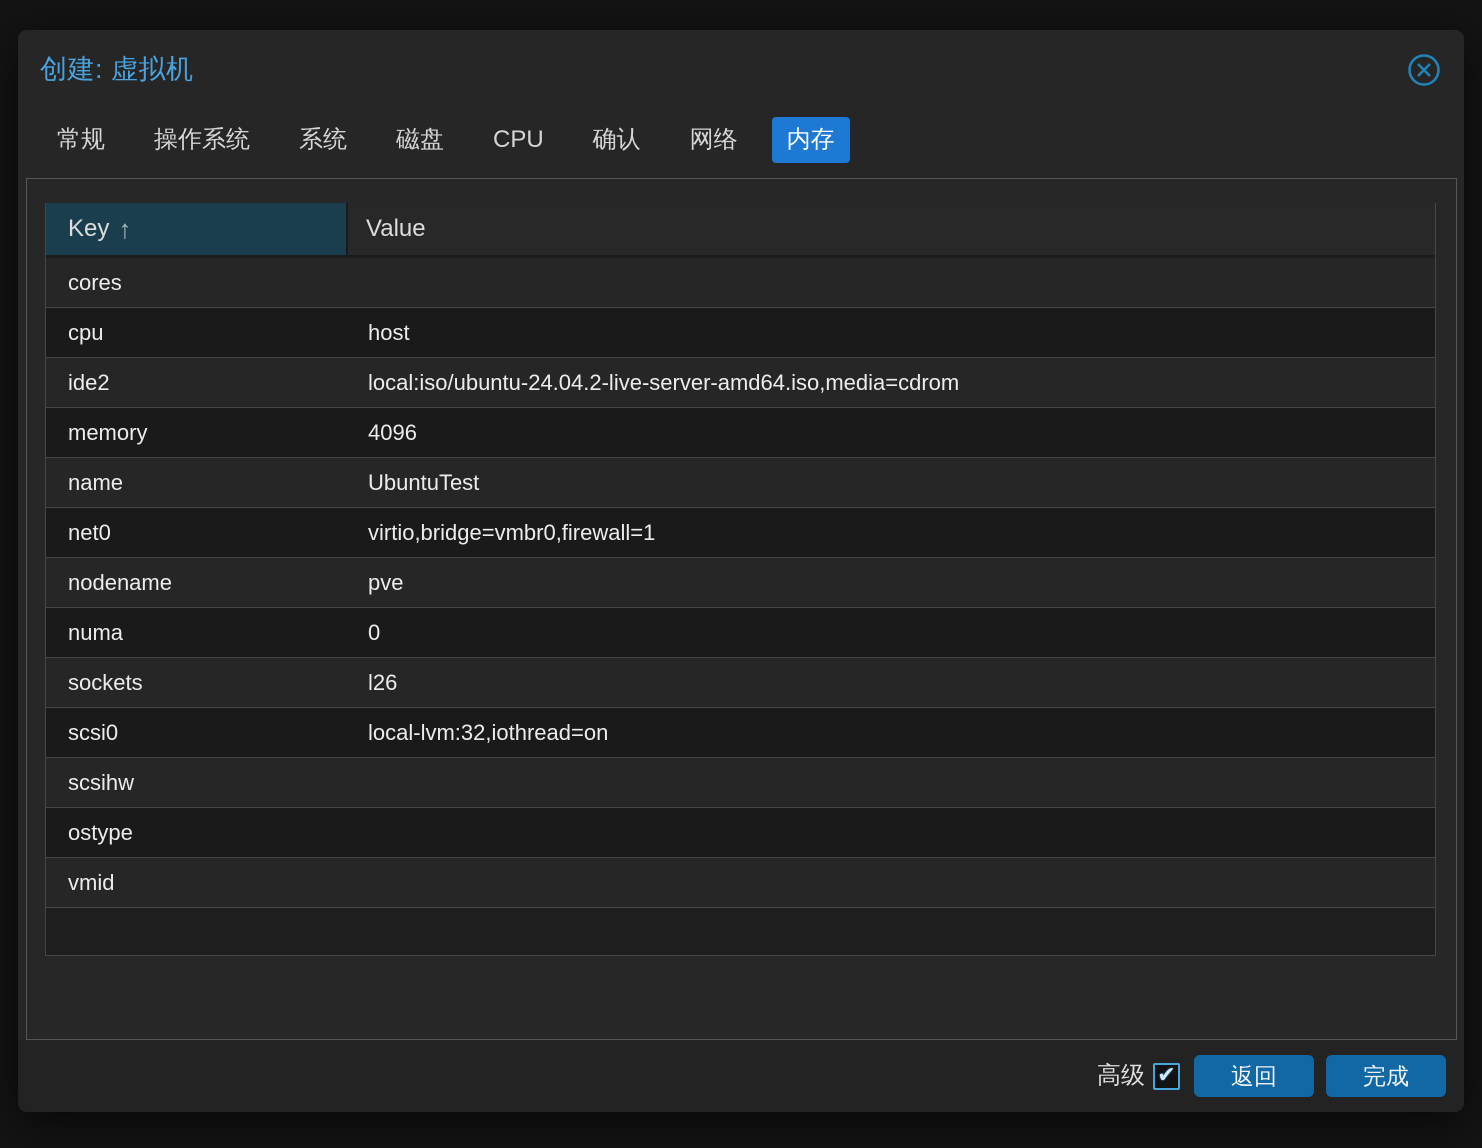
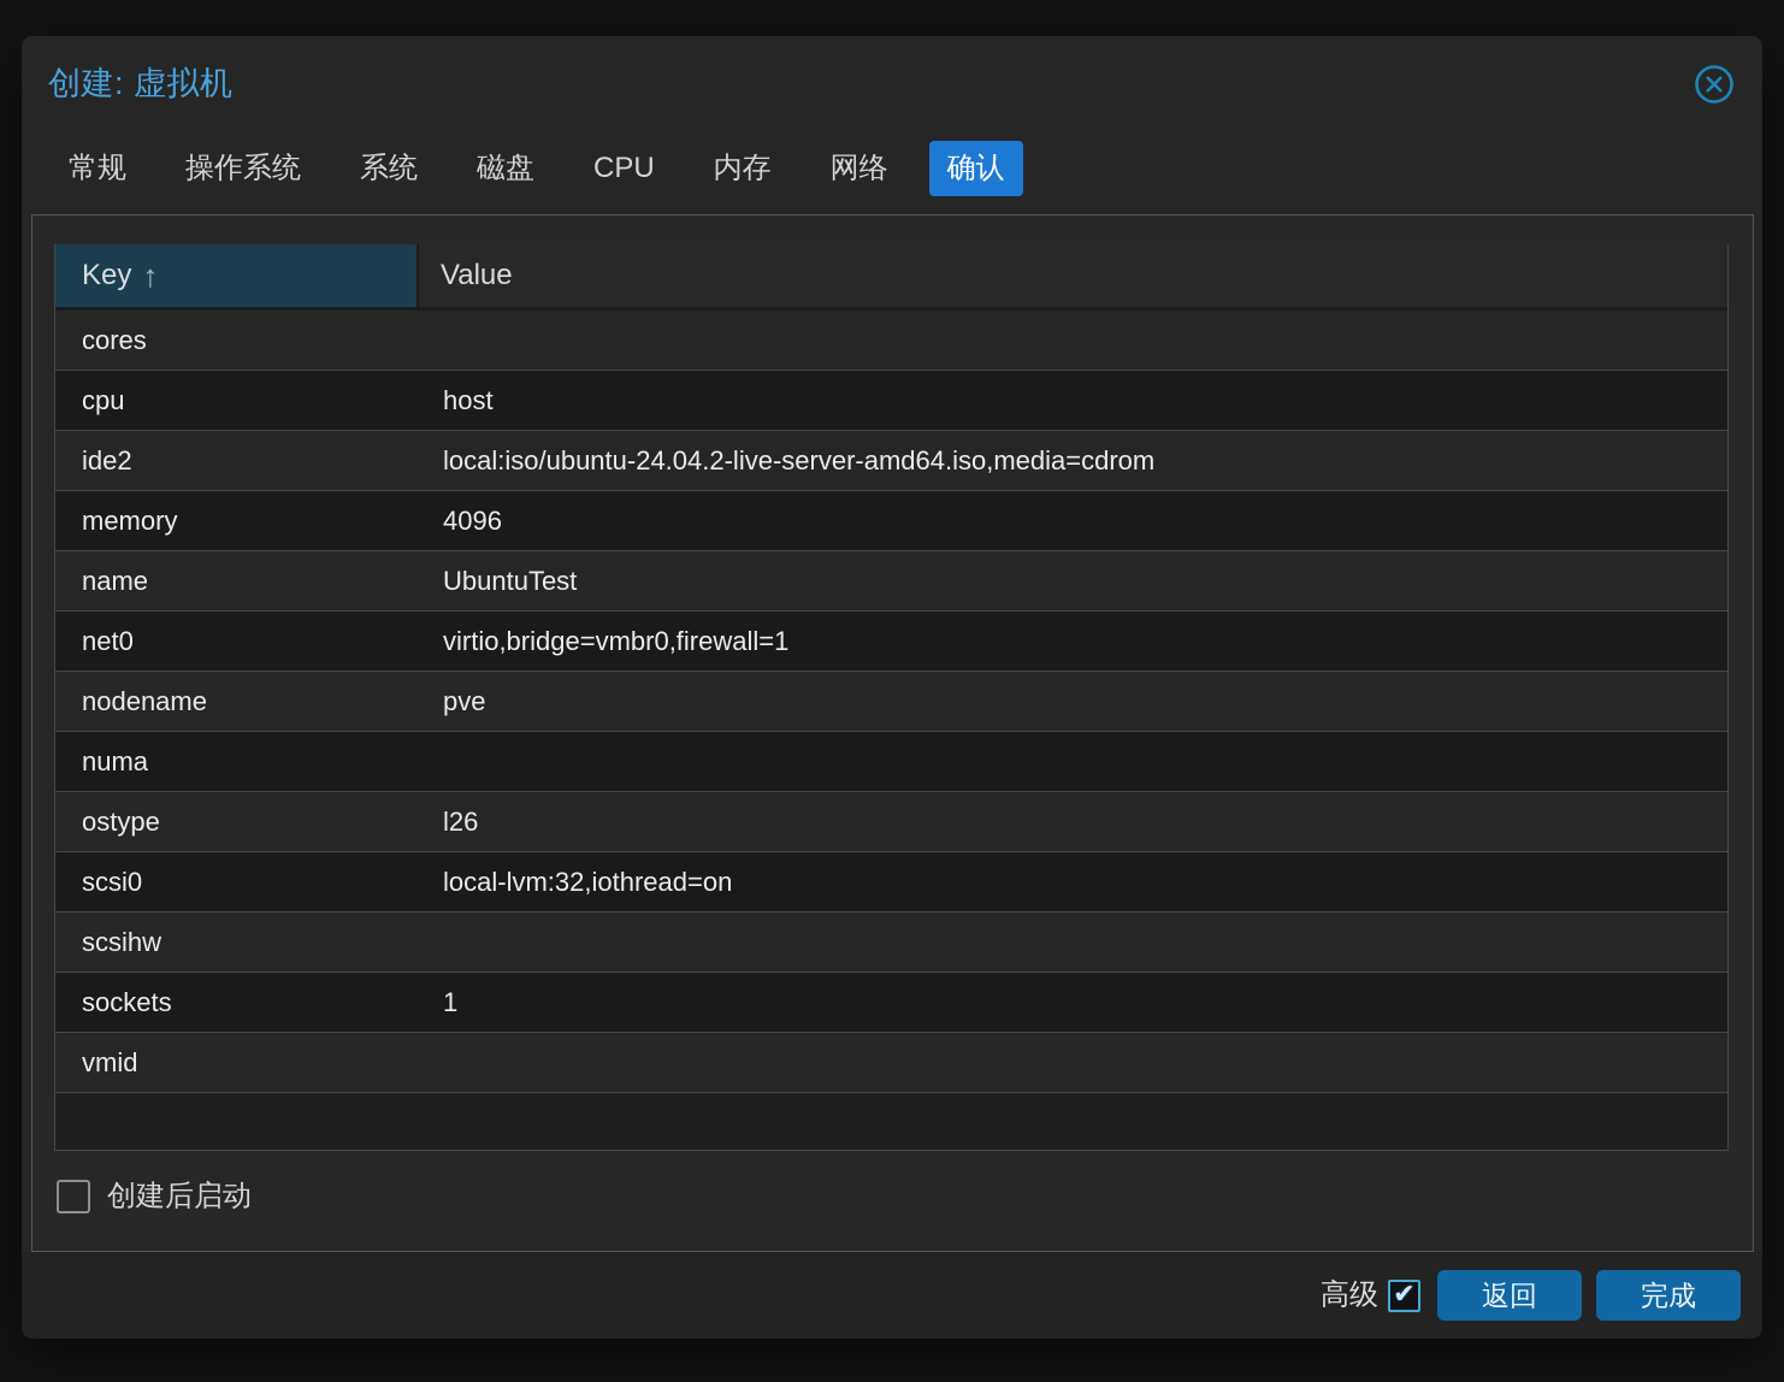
  创建: 虚拟机
  常规
  操作系统
  系统
  磁盘
  CPU
- 确认
+ 内存
  网络
- 内存
+ 确认
  Key
  ↑
  Value
  cores
  cpu
  host
  ide2
  local:iso/ubuntu-24.04.2-live-server-amd64.iso,media=cdrom
  memory
  4096
  name
  UbuntuTest
  net0
  virtio,bridge=vmbr0,firewall=1
  nodename
  pve
  numa
- 0
- sockets
+ ostype
  l26
  scsi0
  local-lvm:32,iothread=on
  scsihw
- ostype
+ sockets
+ 1
  vmid
+ 创建后启动
  高级
  ✔
  返回
  完成
